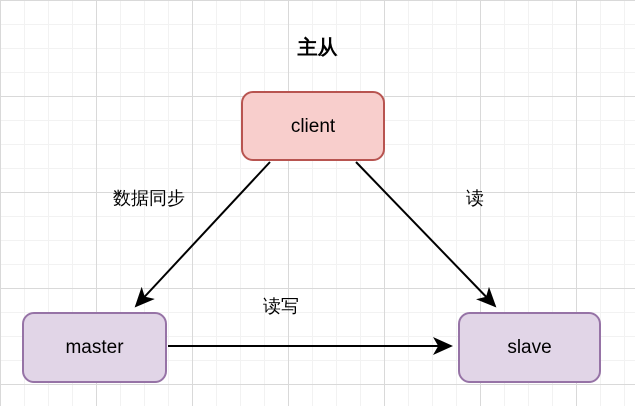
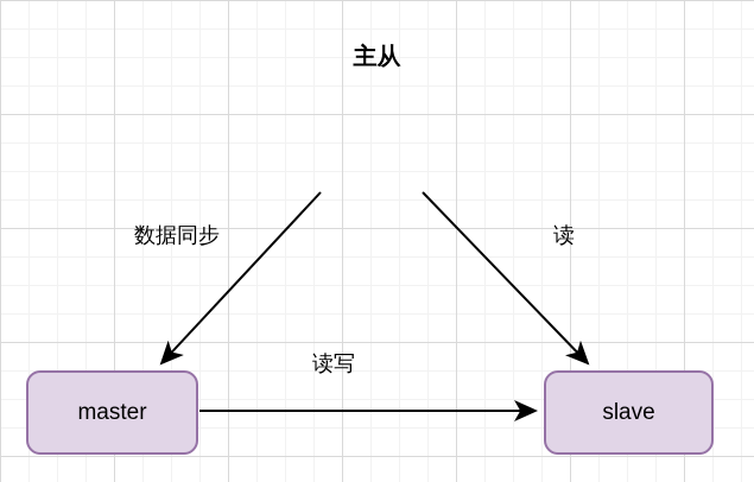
  主从
- client
  master
  slave
  数据同步
  读
  读写
